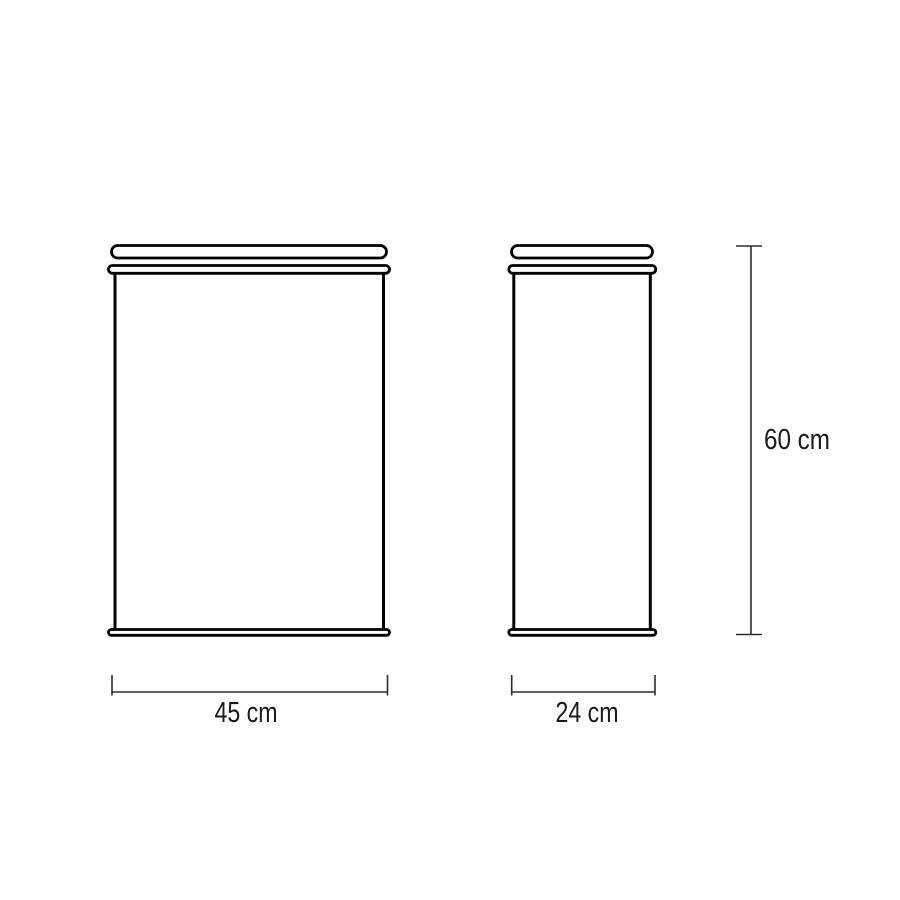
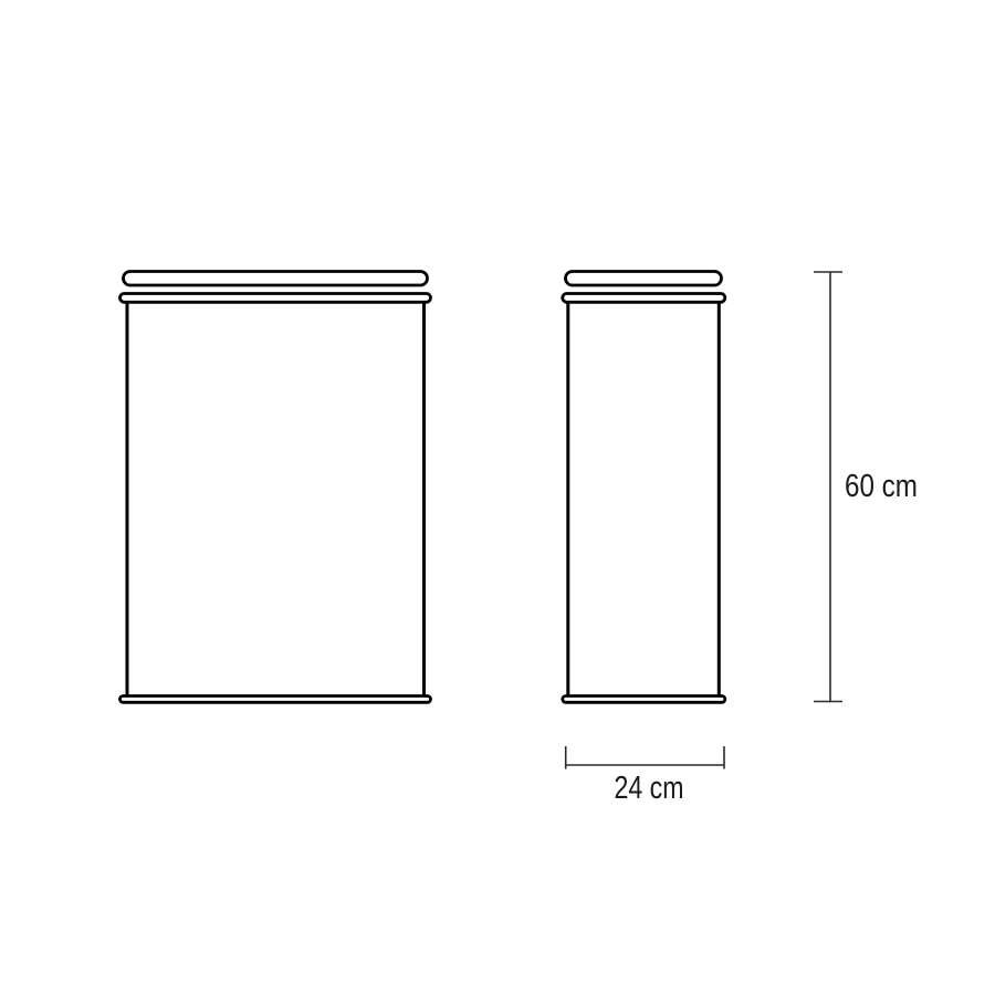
- 45 cm
  24 cm
  60 cm
